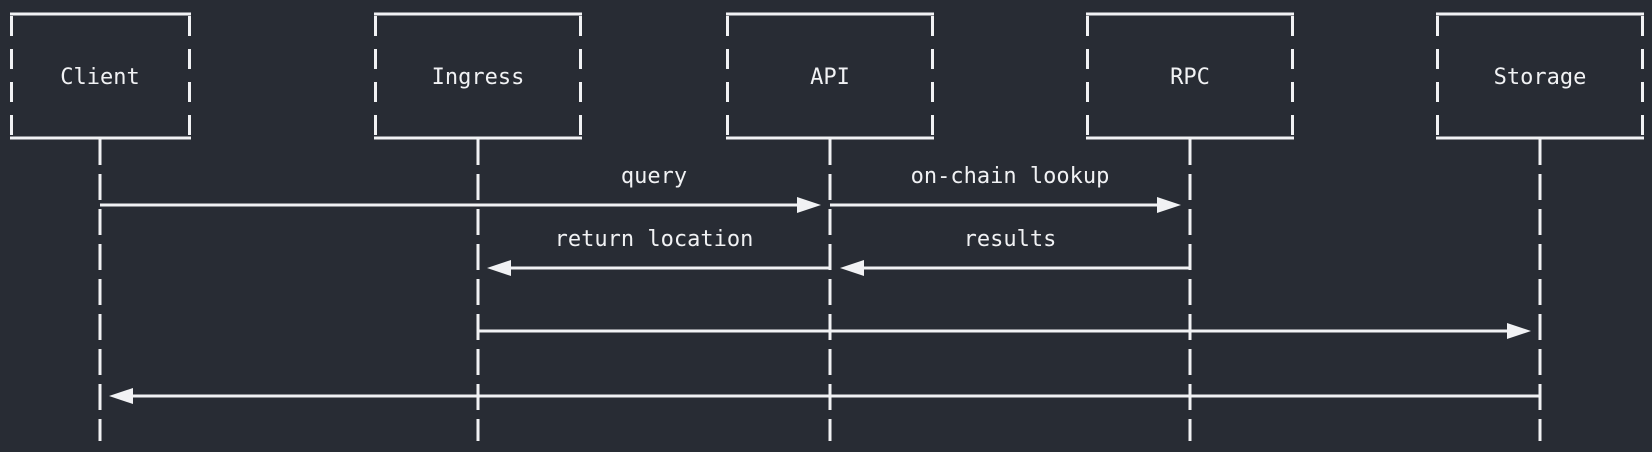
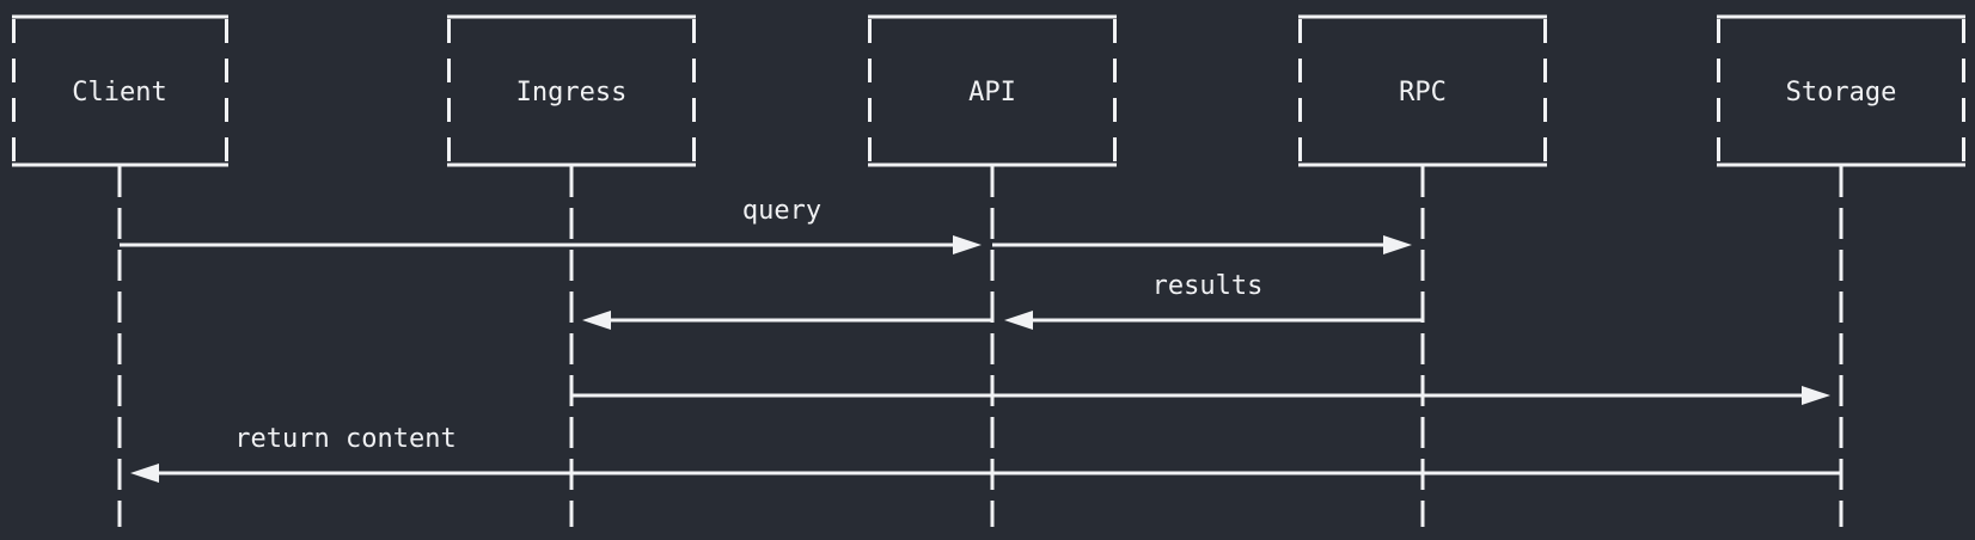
  Client
  Ingress
  API
  RPC
  Storage
  query
- on-chain lookup
- return location
  results
+ return content
